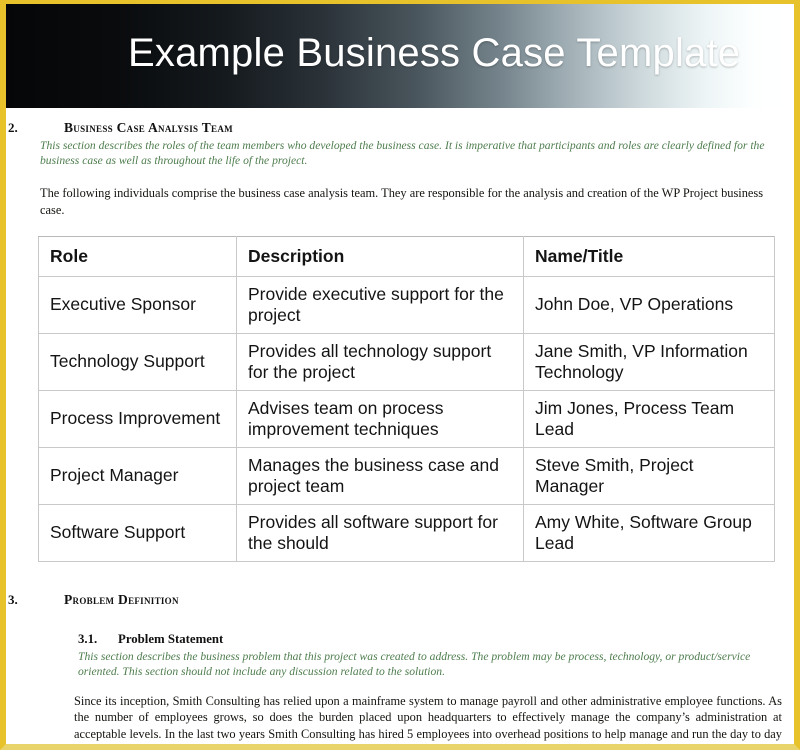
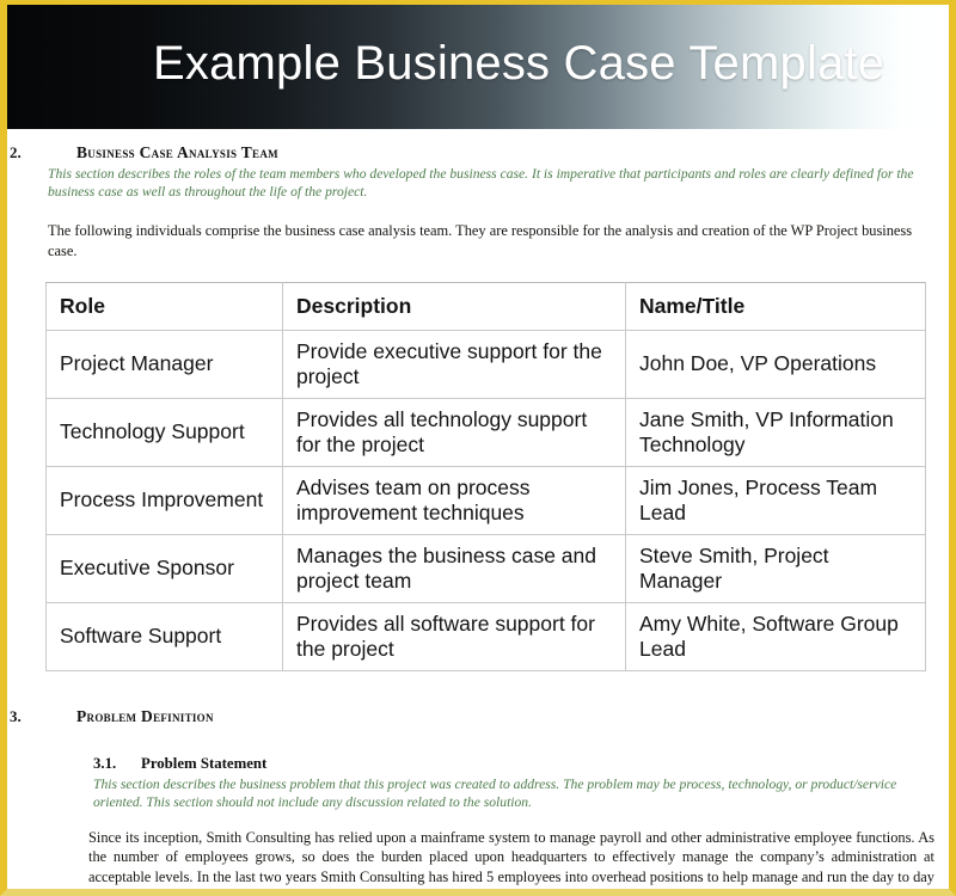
  Example Business Case Template
  2.
  Business Case Analysis Team
  This section describes the roles of the team members who developed the business case. It is imperative that participants and roles are clearly defined for the business case as well as throughout the life of the project.
  The following individuals comprise the business case analysis team. They are responsible for the analysis and creation of the WP Project business case.
  Role	Description	Name/Title
- Executive Sponsor	Provide executive support for the project	John Doe, VP Operations
+ Project Manager	Provide executive support for the project	John Doe, VP Operations
  Technology Support	Provides all technology support for the project	Jane Smith, VP Information Technology
  Process Improvement	Advises team on process improvement techniques	Jim Jones, Process Team Lead
- Project Manager	Manages the business case and project team	Steve Smith, Project Manager
+ Executive Sponsor	Manages the business case and project team	Steve Smith, Project Manager
- Software Support	Provides all software support for the should	Amy White, Software Group Lead
+ Software Support	Provides all software support for the project	Amy White, Software Group Lead
  3.
  Problem Definition
  3.1.
  Problem Statement
  This section describes the business problem that this project was created to address. The problem may be process, technology, or product/service oriented. This section should not include any discussion related to the solution.
